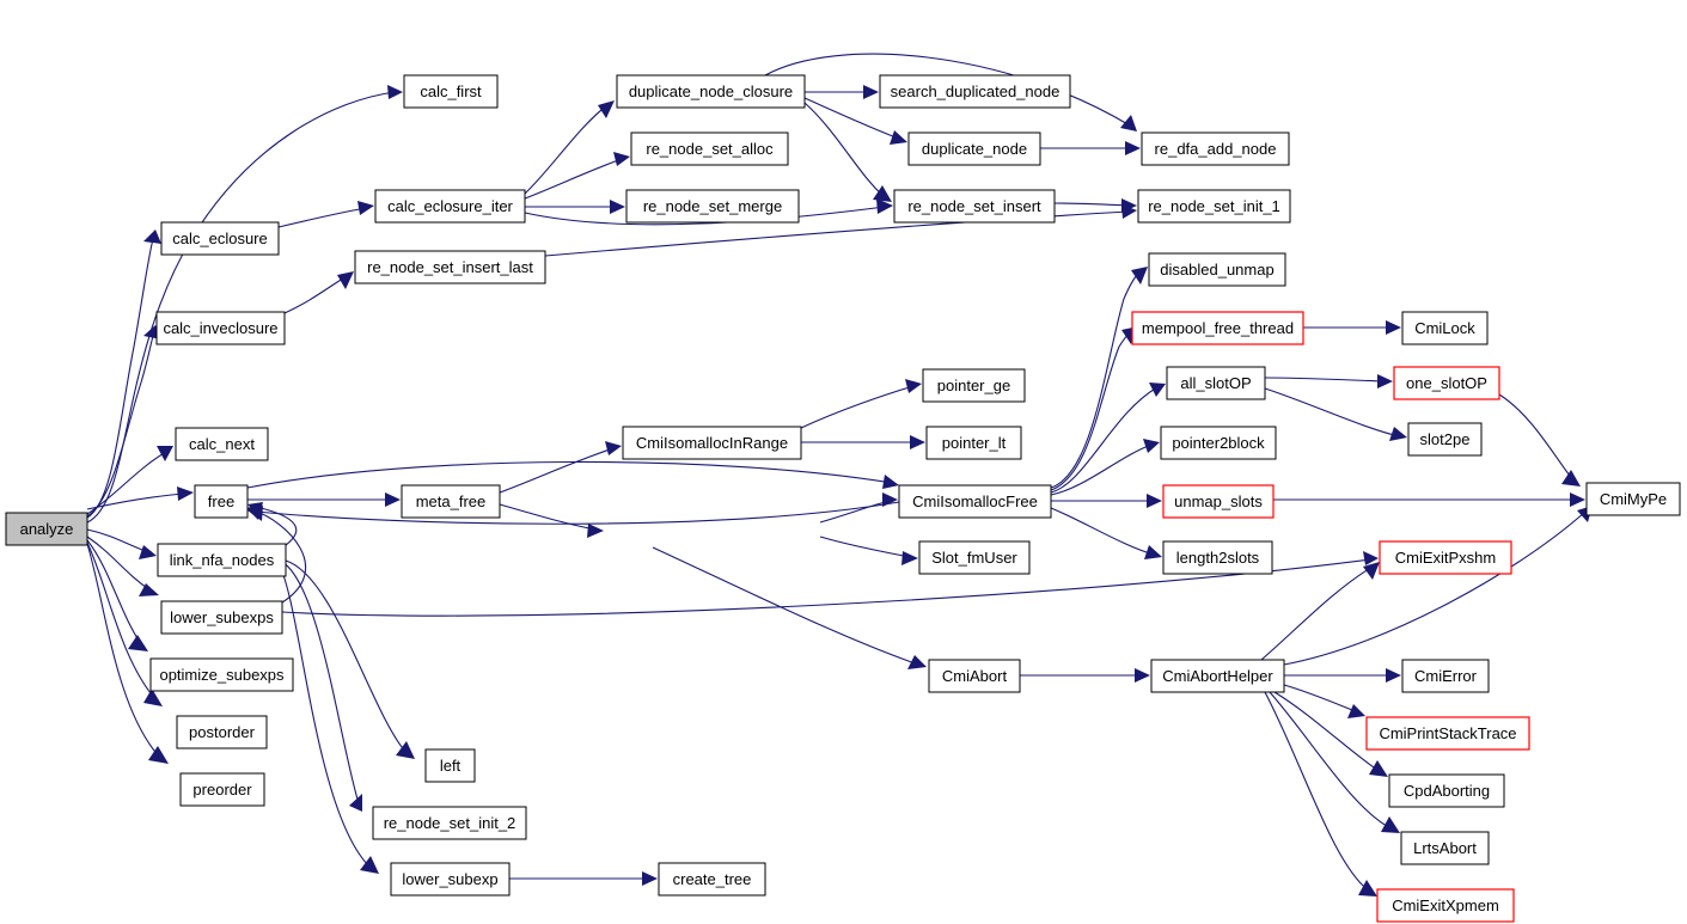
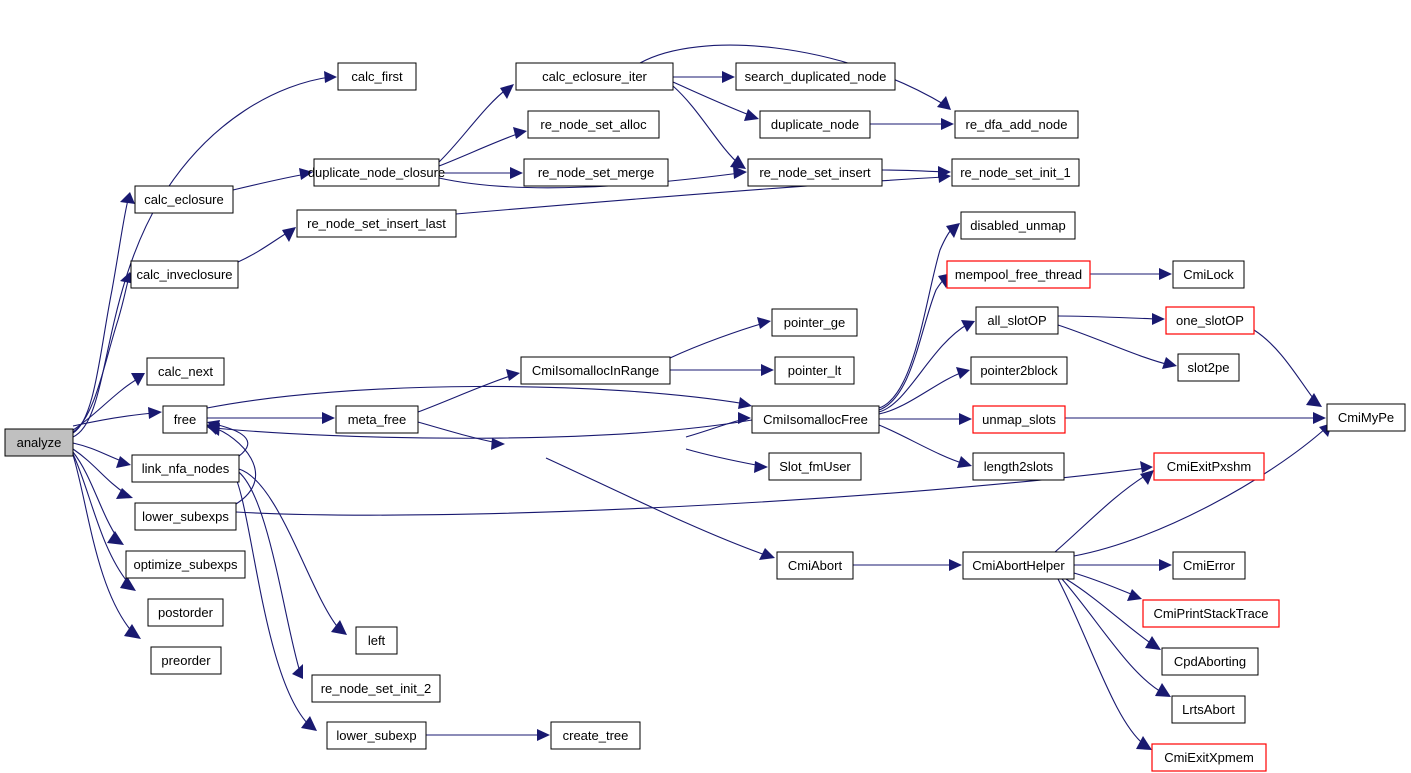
  analyze
  calc_first
- duplicate_node_closure
+ calc_eclosure_iter
  search_duplicated_node
  re_node_set_alloc
  duplicate_node
  re_dfa_add_node
  calc_eclosure
- calc_eclosure_iter
+ duplicate_node_closure
  re_node_set_merge
  re_node_set_insert
  re_node_set_init_1
  re_node_set_insert_last
  disabled_unmap
  calc_inveclosure
  mempool_free_thread
  CmiLock
  all_slotOP
  one_slotOP
  pointer_ge
  CmiIsomallocInRange
  pointer_lt
  pointer2block
  slot2pe
  calc_next
  free
  meta_free
  CmiIsomallocFree
  unmap_slots
  CmiMyPe
  link_nfa_nodes
  Slot_fmUser
  length2slots
  CmiExitPxshm
  lower_subexps
  optimize_subexps
  CmiAbort
  CmiAbortHelper
  CmiError
  postorder
  CmiPrintStackTrace
  left
  preorder
  CpdAborting
  re_node_set_init_2
  LrtsAbort
  lower_subexp
  create_tree
  CmiExitXpmem
